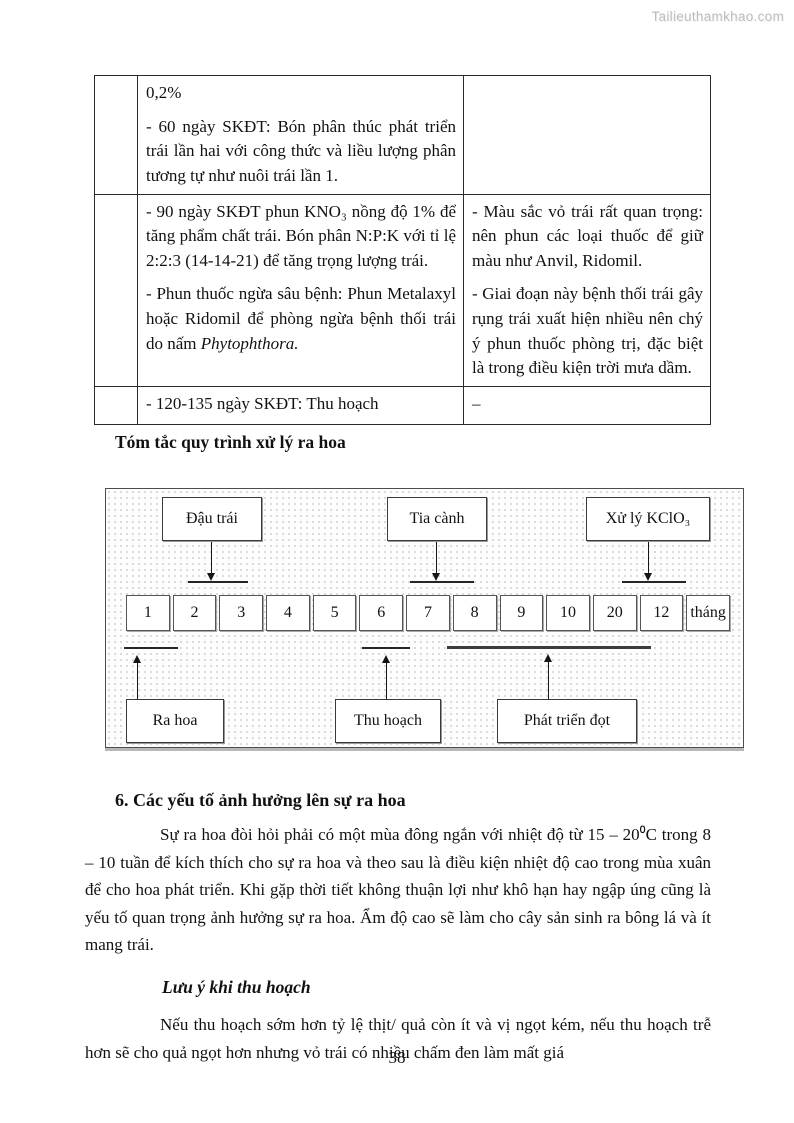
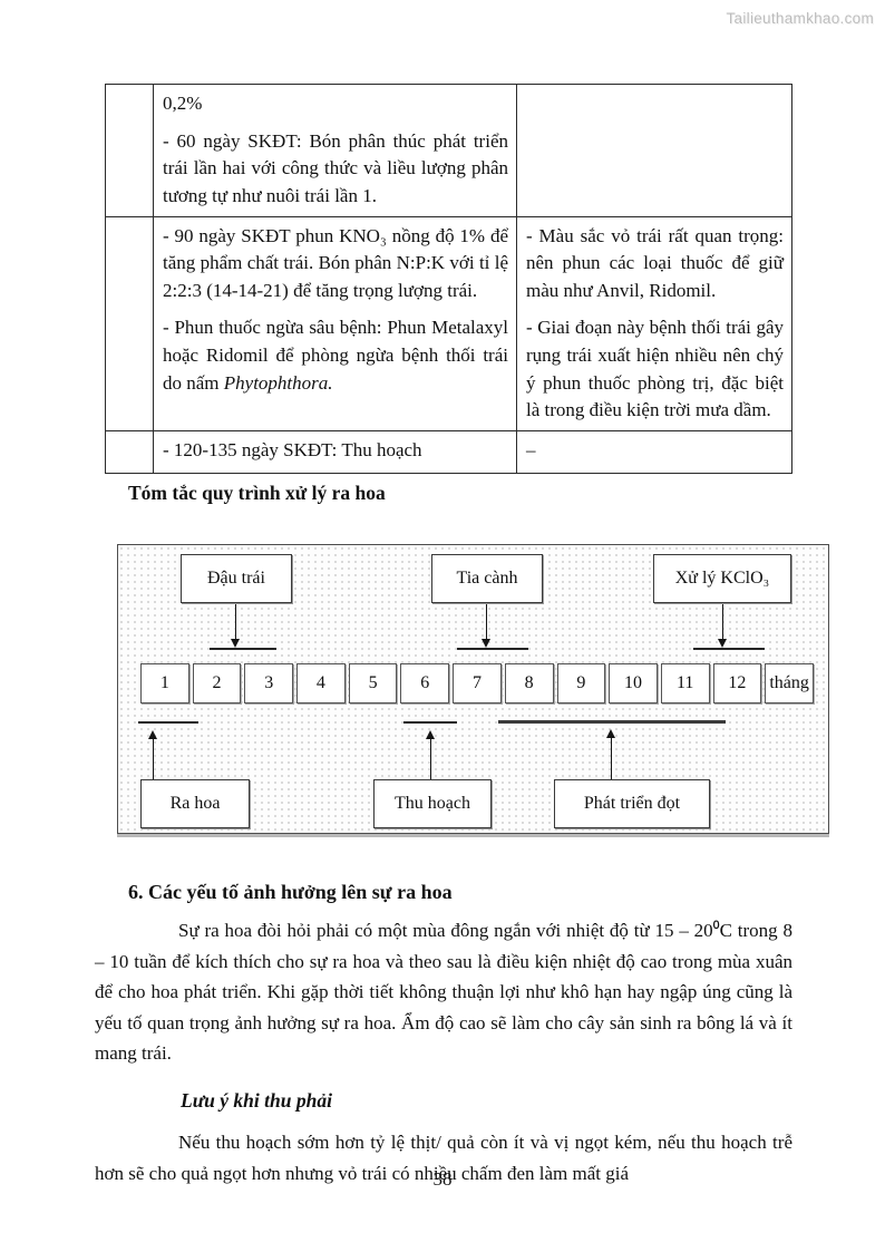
  Tailieuthamkhao.com
  	0,2% - 60 ngày SKĐT: Bón phân thúc phát triển trái lần hai với công thức và liều lượng phân tương tự như nuôi trái lần 1.
  	- 90 ngày SKĐT phun KNO₃ nồng độ 1% để tăng phẩm chất trái. Bón phân N:P:K với tỉ lệ 2:2:3 (14-14-21) để tăng trọng lượng trái. - Phun thuốc ngừa sâu bệnh: Phun Metalaxyl hoặc Ridomil để phòng ngừa bệnh thối trái do nấm Phytophthora.	- Màu sắc vỏ trái rất quan trọng: nên phun các loại thuốc để giữ màu như Anvil, Ridomil. - Giai đoạn này bệnh thối trái gây rụng trái xuất hiện nhiều nên chý ý phun thuốc phòng trị, đặc biệt là trong điều kiện trời mưa dầm.
  	- 120-135 ngày SKĐT: Thu hoạch	–
  Tóm tắc quy trình xử lý ra hoa
  Đậu trái
  Tia cành
  Xử lý KClO₃
  1
  2
  3
  4
  5
  6
  7
  8
  9
  10
- 20
+ 11
  12
  tháng
  Ra hoa
  Thu hoạch
  Phát triển đọt
  6. Các yếu tố ảnh hưởng lên sự ra hoa
  Sự ra hoa đòi hỏi phải có một mùa đông ngắn với nhiệt độ từ 15 – 20⁰C trong 8 – 10 tuần để kích thích cho sự ra hoa và theo sau là điều kiện nhiệt độ cao trong mùa xuân để cho hoa phát triển. Khi gặp thời tiết không thuận lợi như khô hạn hay ngập úng cũng là yếu tố quan trọng ảnh hưởng sự ra hoa. Ẩm độ cao sẽ làm cho cây sản sinh ra bông lá và ít mang trái.
- Lưu ý khi thu hoạch
+ Lưu ý khi thu phải
  Nếu thu hoạch sớm hơn tỷ lệ thịt/ quả còn ít và vị ngọt kém, nếu thu hoạch trễ hơn sẽ cho quả ngọt hơn nhưng vỏ trái có nhiều chấm đen làm mất giá
  38
